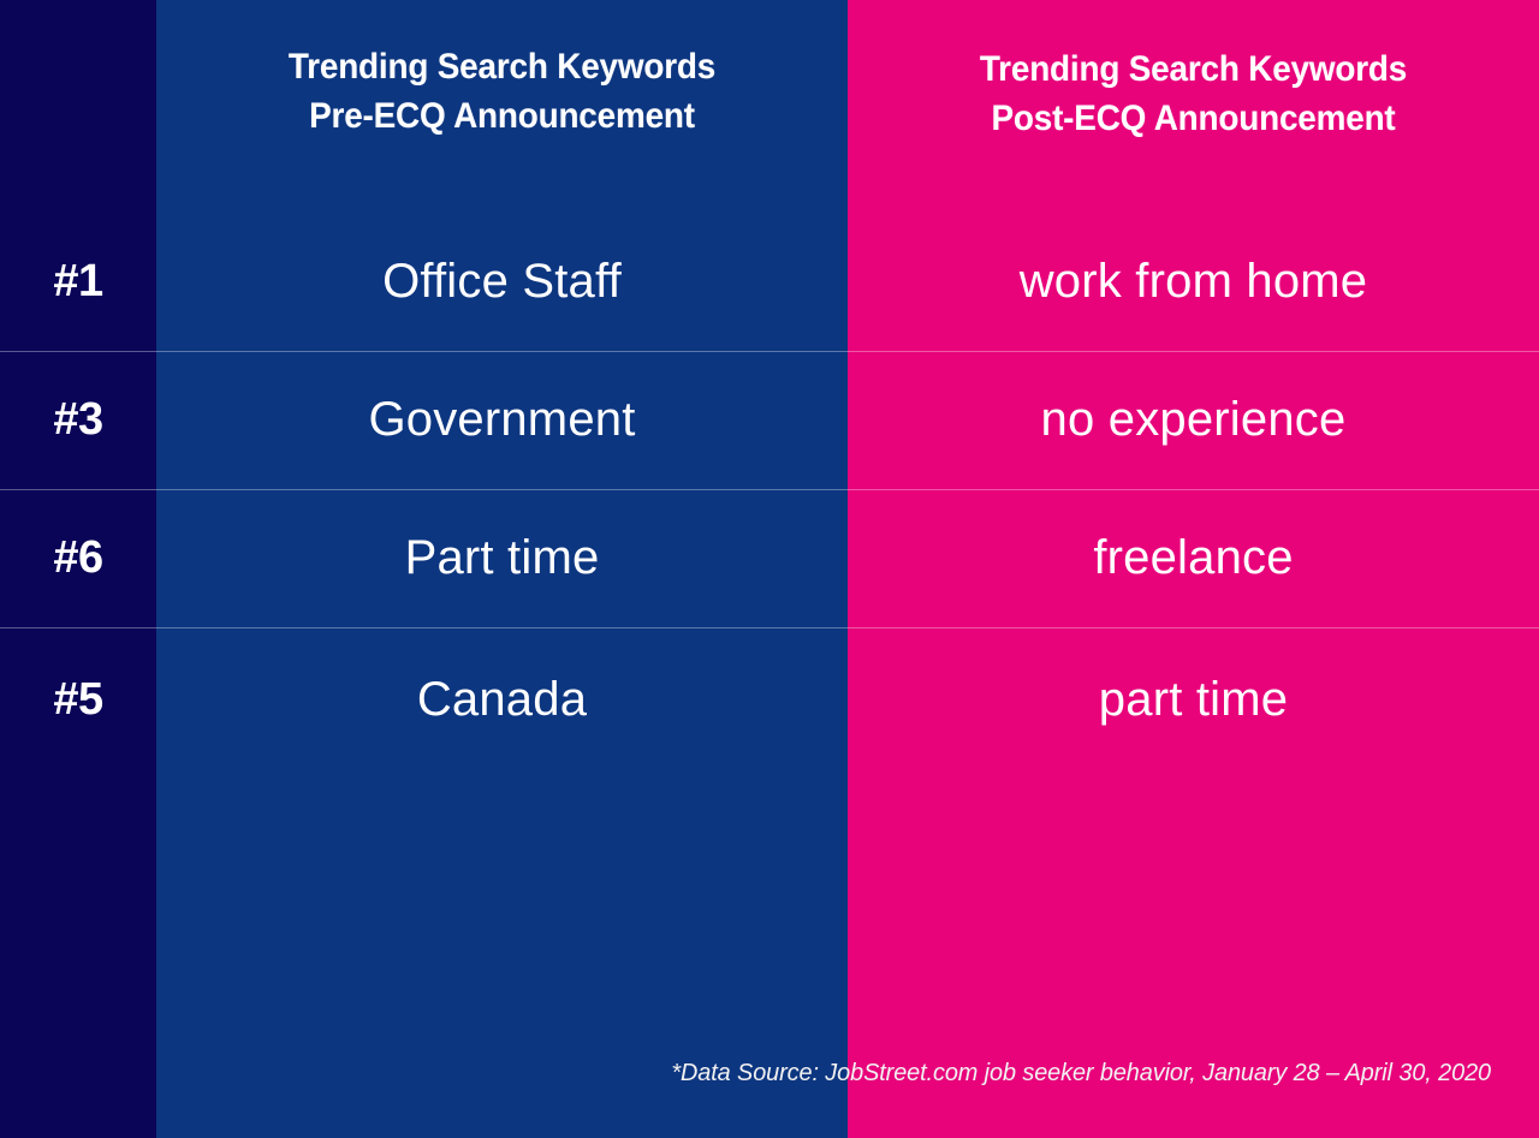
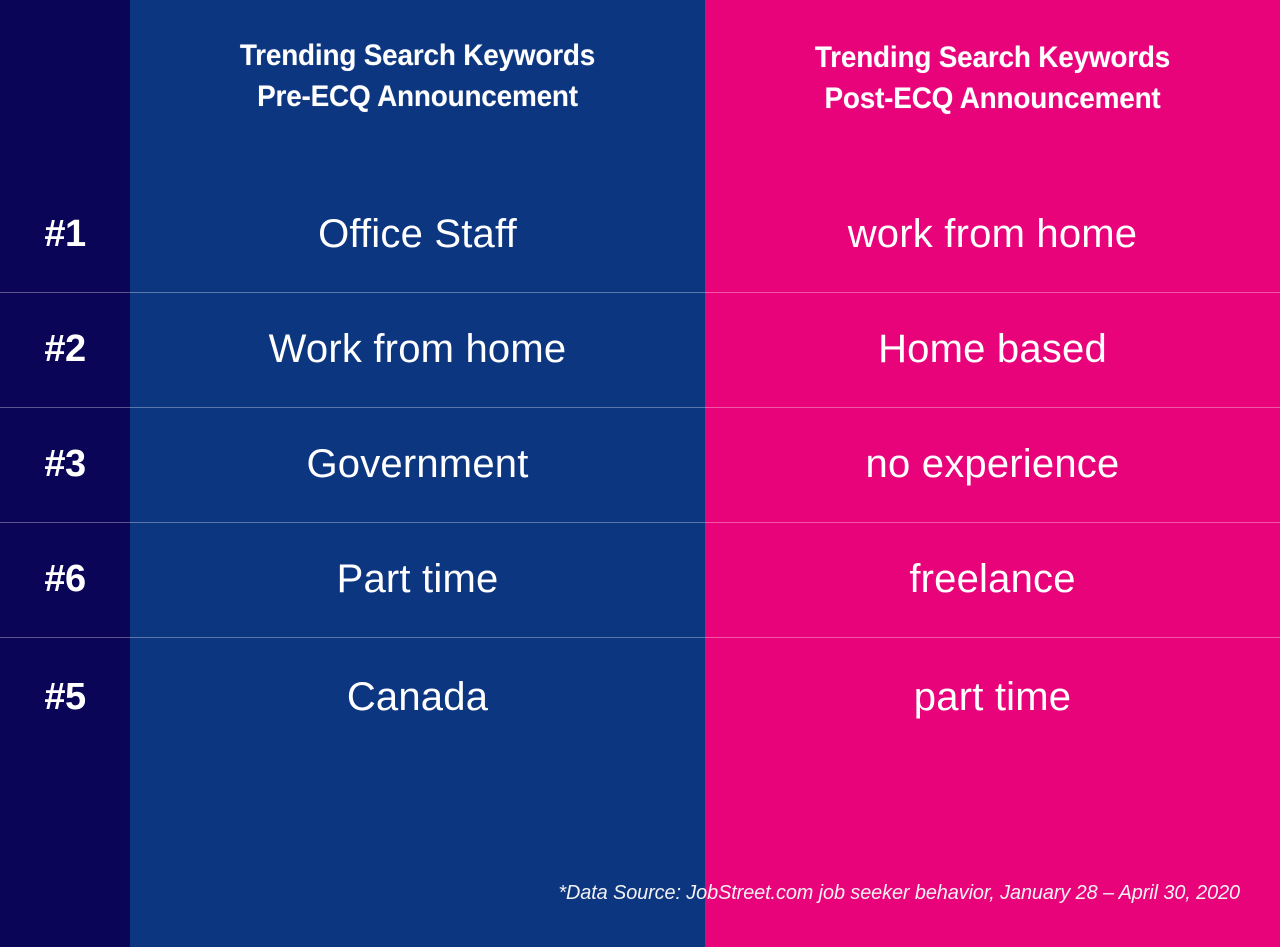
  Trending Search Keywords
  Pre-ECQ Announcement
  Trending Search Keywords
  Post-ECQ Announcement
  #1
  Office Staff
  work from home
+ #2
+ Work from home
+ Home based
  #3
  Government
  no experience
  #6
  Part time
  freelance
  #5
  Canada
  part time
  *Data Source: JobStreet.com job seeker behavior, January 28 – April 30, 2020
